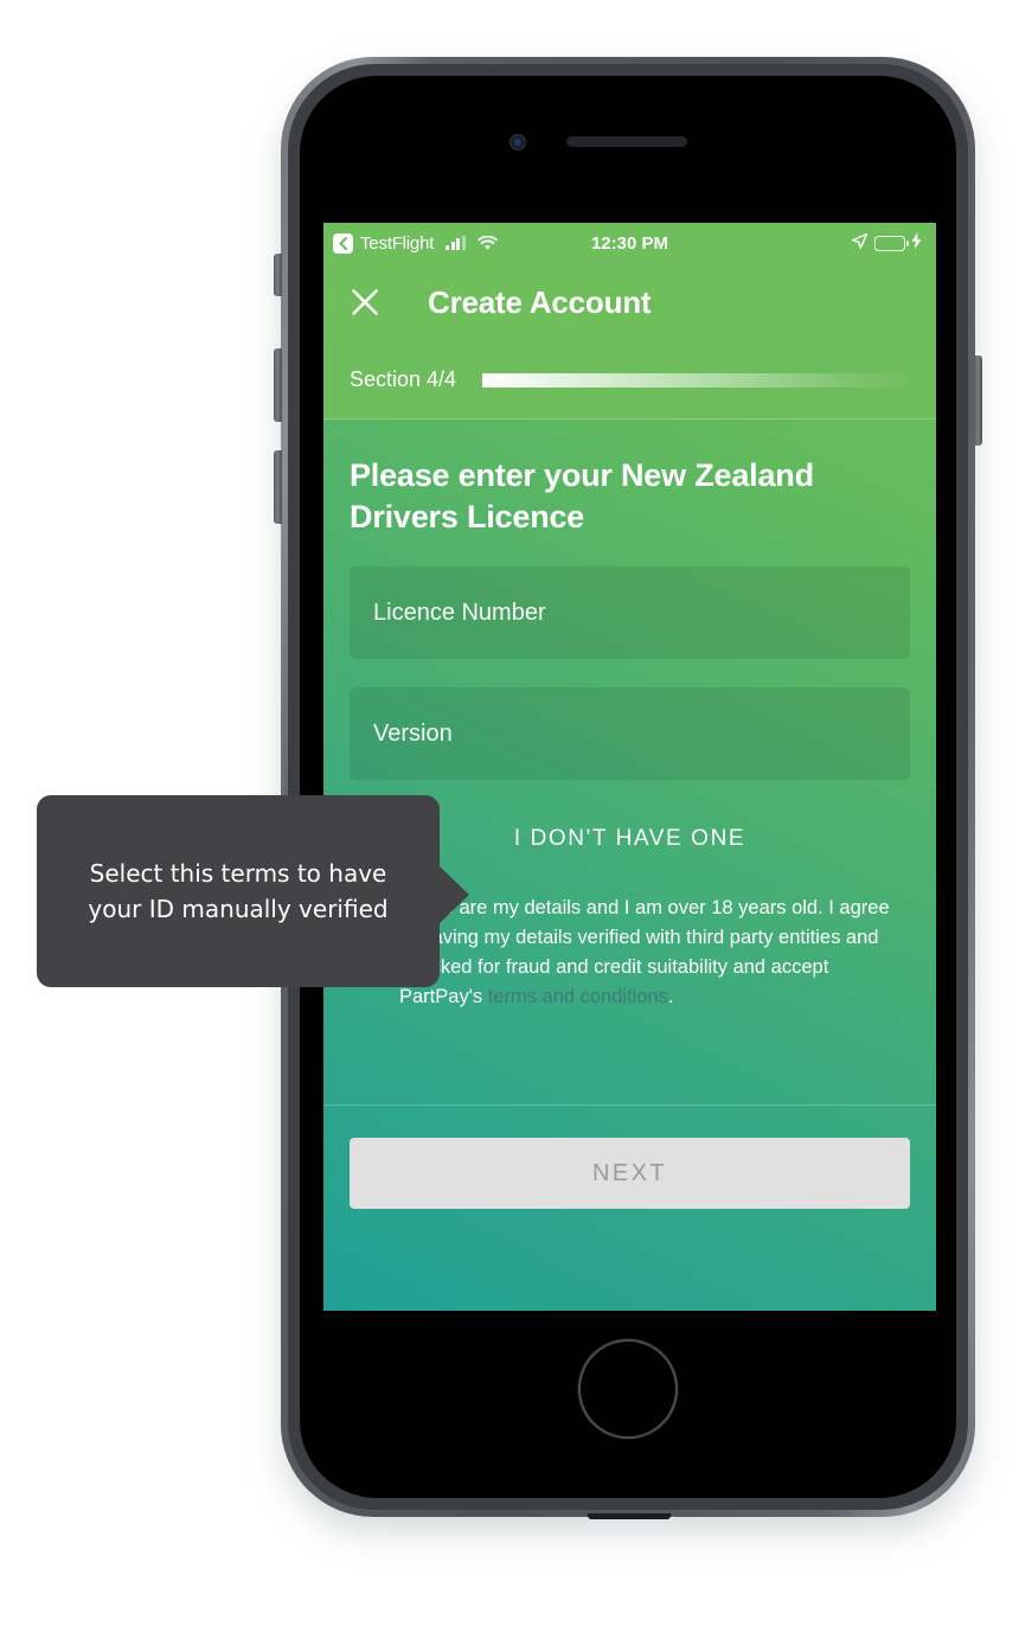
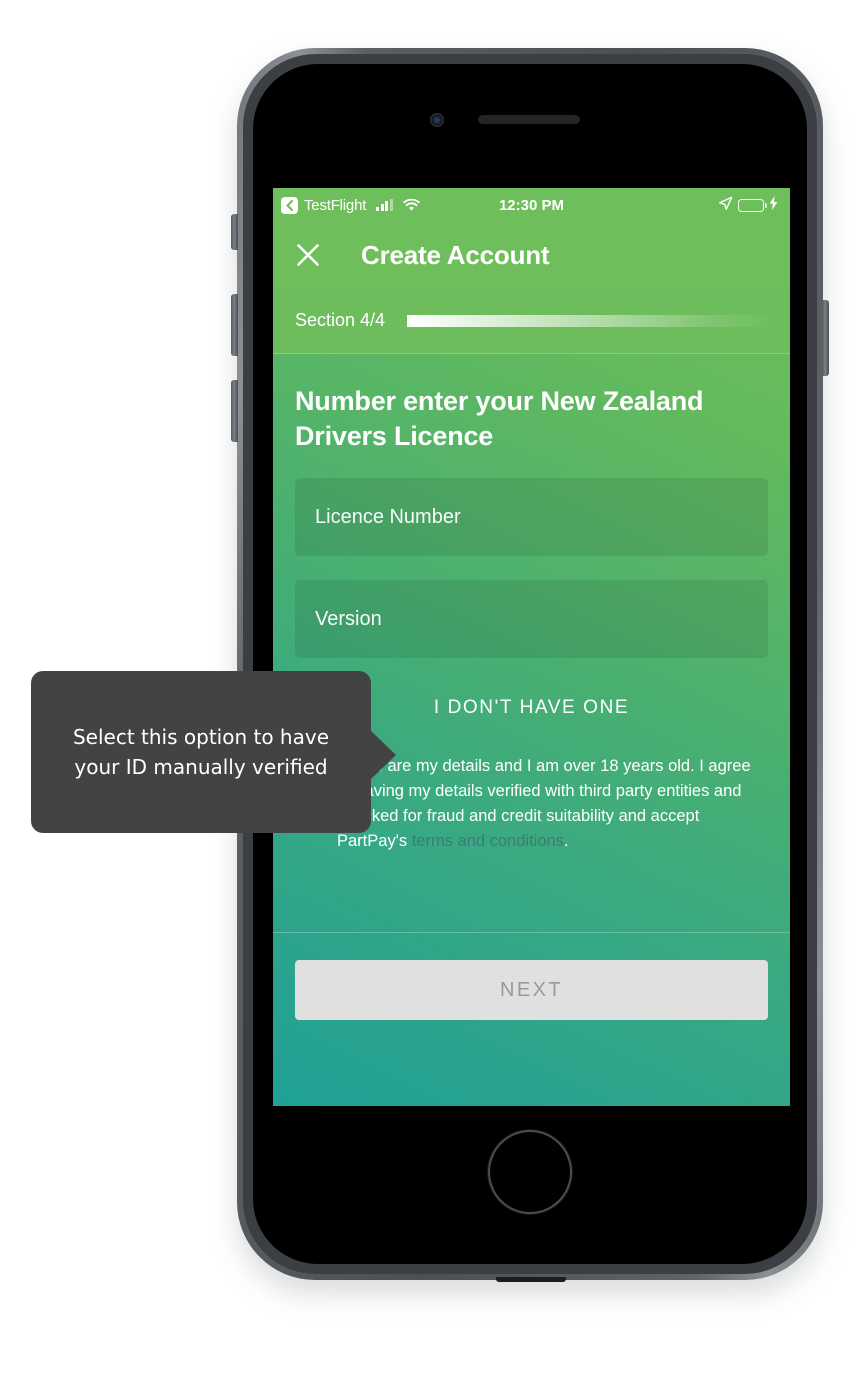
  TestFlight
  12:30 PM
  Create Account
  Section 4/4
- Please enter your New Zealand Drivers Licence
+ Number enter your New Zealand Drivers Licence
  Licence Number
  Version
  I DON'T HAVE ONE
  e are my details and I am over 18 years old. I agree ving my details verified with third party entities and ked for fraud and credit suitability and accept PartPay's terms and conditions.
  NEXT
- Select this terms to have your ID manually verified
+ Select this option to have your ID manually verified
